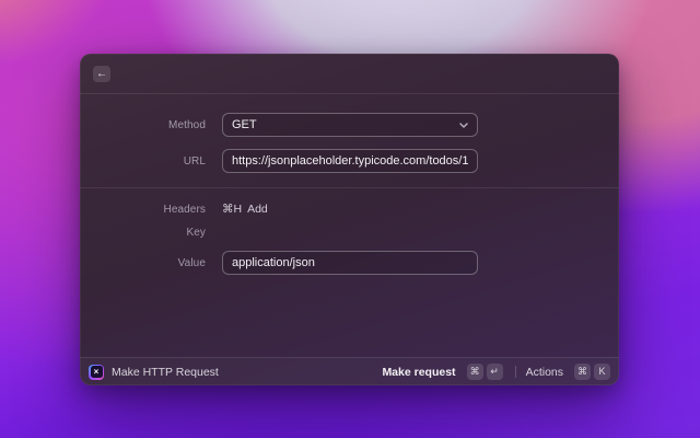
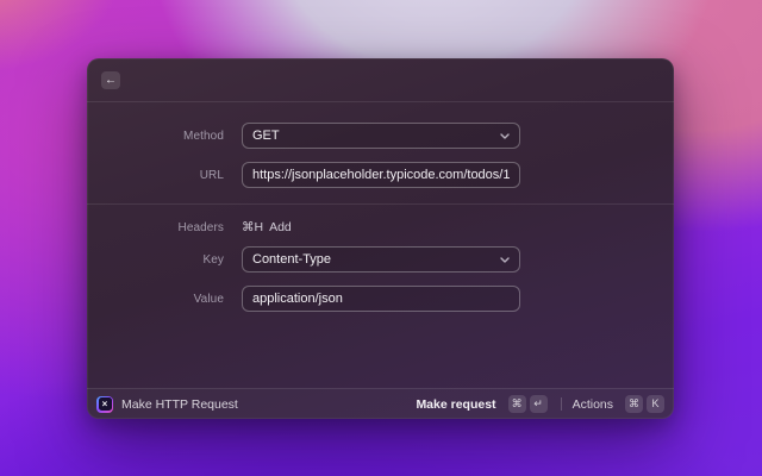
  ←
  Method
  GET
  URL
  https://jsonplaceholder.typicode.com/todos/1
  Headers
  ⌘H Add
  Key
+ Content-Type
  Value
  application/json
  ×
  Make HTTP Request
  Make request
  ⌘
  ↵
  Actions
  ⌘
  K
